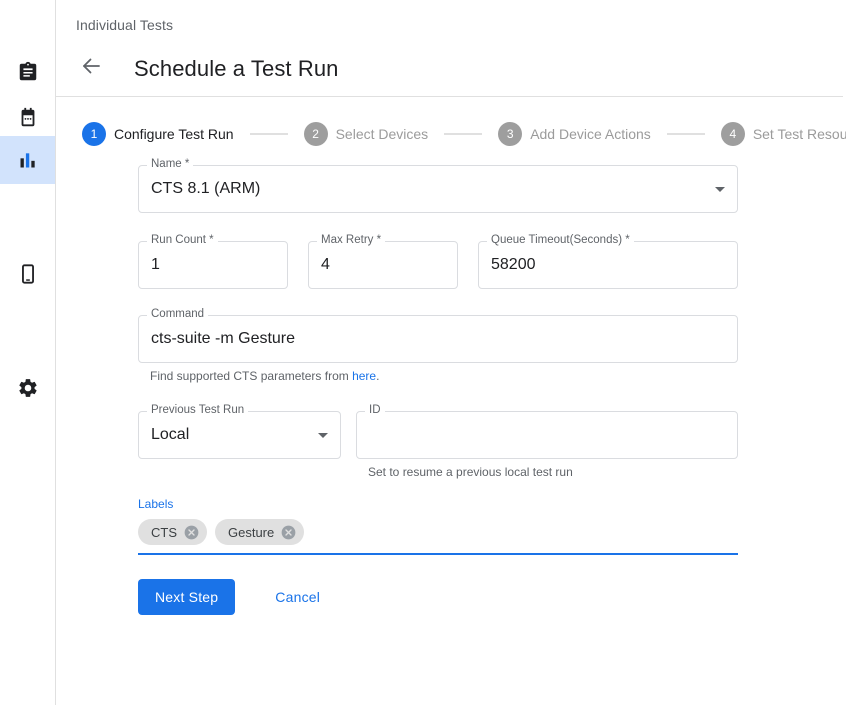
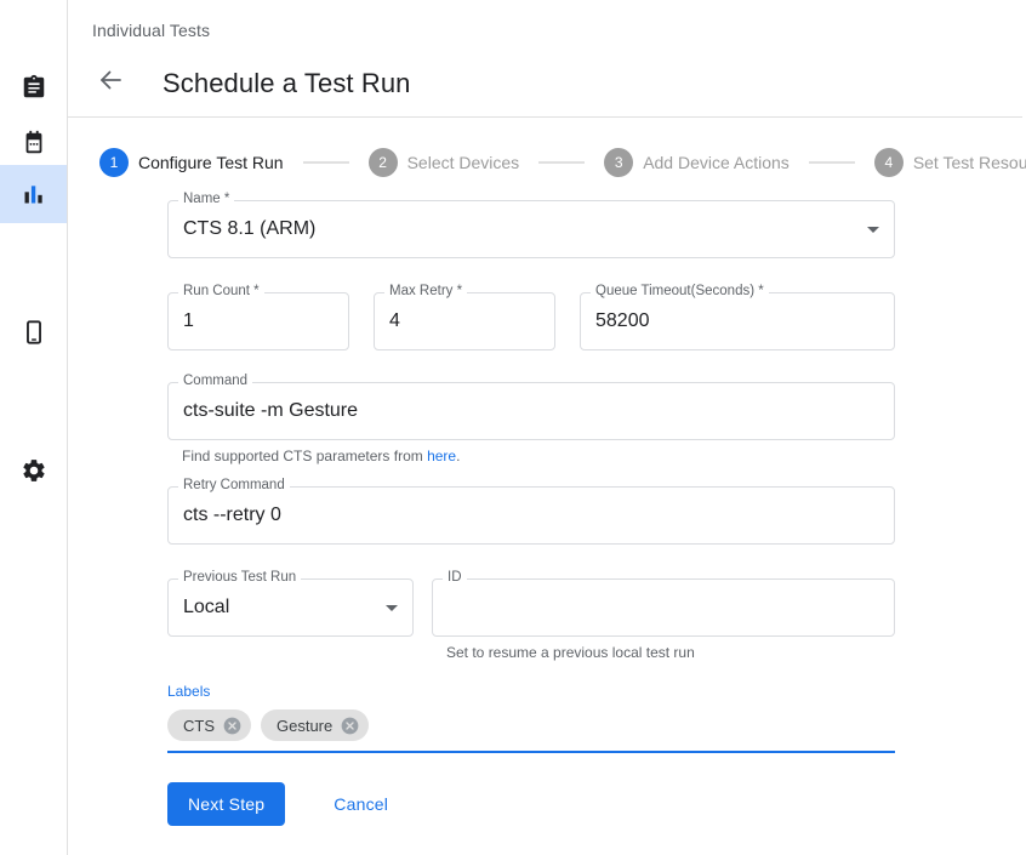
  Individual Tests
  Schedule a Test Run
  1
  Configure Test Run
  2
  Select Devices
  3
  Add Device Actions
  4
  Set Test Resou
  Name *
  CTS 8.1 (ARM)
  Run Count *
  1
  Max Retry *
  4
  Queue Timeout(Seconds) *
  58200
  Command
  cts-suite -m Gesture
  Find supported CTS parameters from here.
+ Retry Command
+ cts --retry 0
  Previous Test Run
  Local
  ID
  Set to resume a previous local test run
  Labels
  CTS
  Gesture
  Next Step
  Cancel
